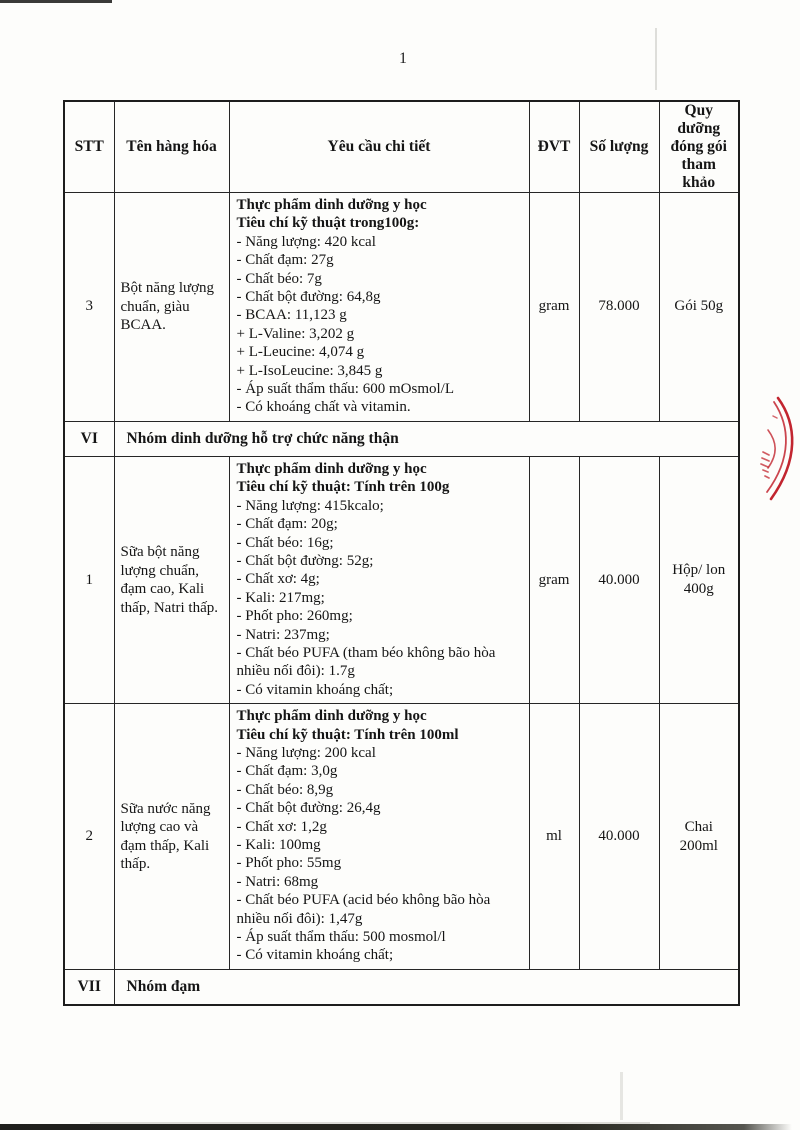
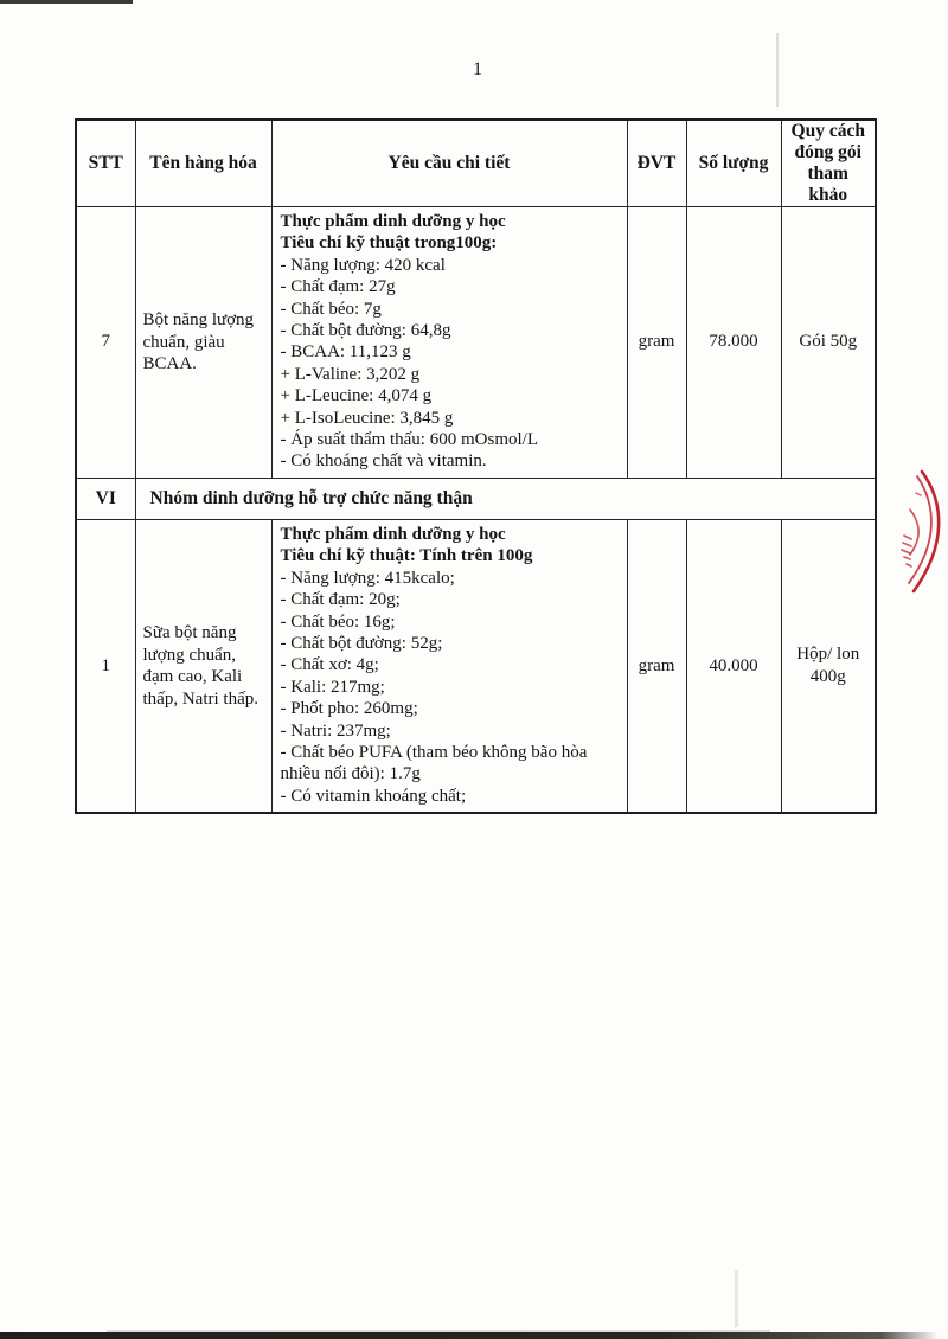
  1
- STT	Tên hàng hóa	Yêu cầu chi tiết	ĐVT	Số lượng	Quy dưỡng đóng gói tham khảo
+ STT	Tên hàng hóa	Yêu cầu chi tiết	ĐVT	Số lượng	Quy cách đóng gói tham khảo
- 3	Bột năng lượng chuẩn, giàu BCAA.	Thực phẩm dinh dưỡng y họcTiêu chí kỹ thuật trong100g:- Năng lượng: 420 kcal- Chất đạm: 27g- Chất béo: 7g- Chất bột đường: 64,8g- BCAA: 11,123 g+ L-Valine: 3,202 g+ L-Leucine: 4,074 g+ L-IsoLeucine: 3,845 g- Áp suất thẩm thấu: 600 mOsmol/L- Có khoáng chất và vitamin.	gram	78.000	Gói 50g
+ 7	Bột năng lượng chuẩn, giàu BCAA.	Thực phẩm dinh dưỡng y họcTiêu chí kỹ thuật trong100g:- Năng lượng: 420 kcal- Chất đạm: 27g- Chất béo: 7g- Chất bột đường: 64,8g- BCAA: 11,123 g+ L-Valine: 3,202 g+ L-Leucine: 4,074 g+ L-IsoLeucine: 3,845 g- Áp suất thẩm thấu: 600 mOsmol/L- Có khoáng chất và vitamin.	gram	78.000	Gói 50g
  VI	Nhóm dinh dưỡng hỗ trợ chức năng thận
  1	Sữa bột năng lượng chuẩn, đạm cao, Kali thấp, Natri thấp.	Thực phẩm dinh dưỡng y họcTiêu chí kỹ thuật: Tính trên 100g- Năng lượng: 415kcalo;- Chất đạm: 20g;- Chất béo: 16g;- Chất bột đường: 52g;- Chất xơ: 4g;- Kali: 217mg;- Phốt pho: 260mg;- Natri: 237mg;- Chất béo PUFA (tham béo không bão hòa nhiều nối đôi): 1.7g- Có vitamin khoáng chất;	gram	40.000	Hộp/ lon 400g
- 2	Sữa nước năng lượng cao và đạm thấp, Kali thấp.	Thực phẩm dinh dưỡng y họcTiêu chí kỹ thuật: Tính trên 100ml- Năng lượng: 200 kcal- Chất đạm: 3,0g- Chất béo: 8,9g- Chất bột đường: 26,4g- Chất xơ: 1,2g- Kali: 100mg- Phốt pho: 55mg- Natri: 68mg- Chất béo PUFA (acid béo không bão hòa nhiều nối đôi): 1,47g- Áp suất thẩm thấu: 500 mosmol/l- Có vitamin khoáng chất;	ml	40.000	Chai 200ml
- VII	Nhóm đạm
